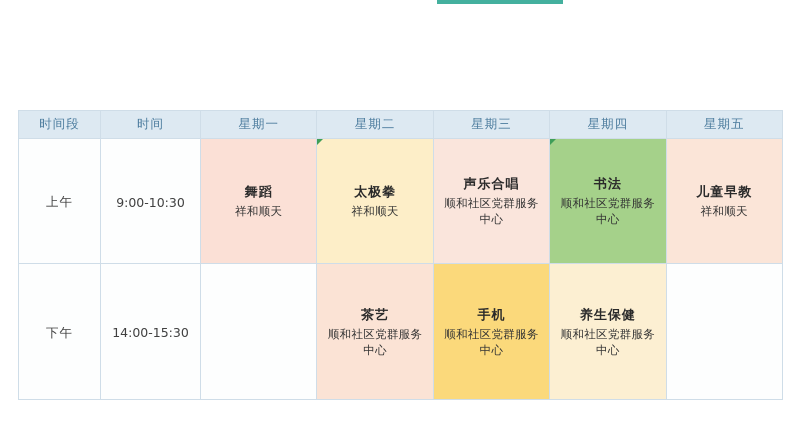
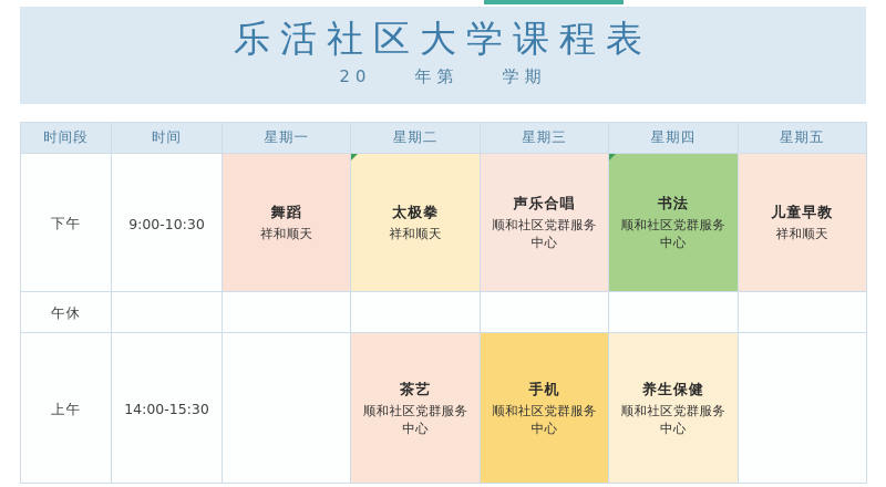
+ 乐活社区大学课程表
+ 20 年第 学期
  时间段	时间	星期一	星期二	星期三	星期四	星期五
- 上午	9:00-10:30	舞蹈祥和顺天	太极拳祥和顺天	声乐合唱顺和社区党群服务中心	书法顺和社区党群服务中心	儿童早教祥和顺天
+ 下午	9:00-10:30	舞蹈祥和顺天	太极拳祥和顺天	声乐合唱顺和社区党群服务中心	书法顺和社区党群服务中心	儿童早教祥和顺天
+ 午休
- 下午	14:00-15:30		茶艺顺和社区党群服务中心	手机顺和社区党群服务中心	养生保健顺和社区党群服务中心
+ 上午	14:00-15:30		茶艺顺和社区党群服务中心	手机顺和社区党群服务中心	养生保健顺和社区党群服务中心
